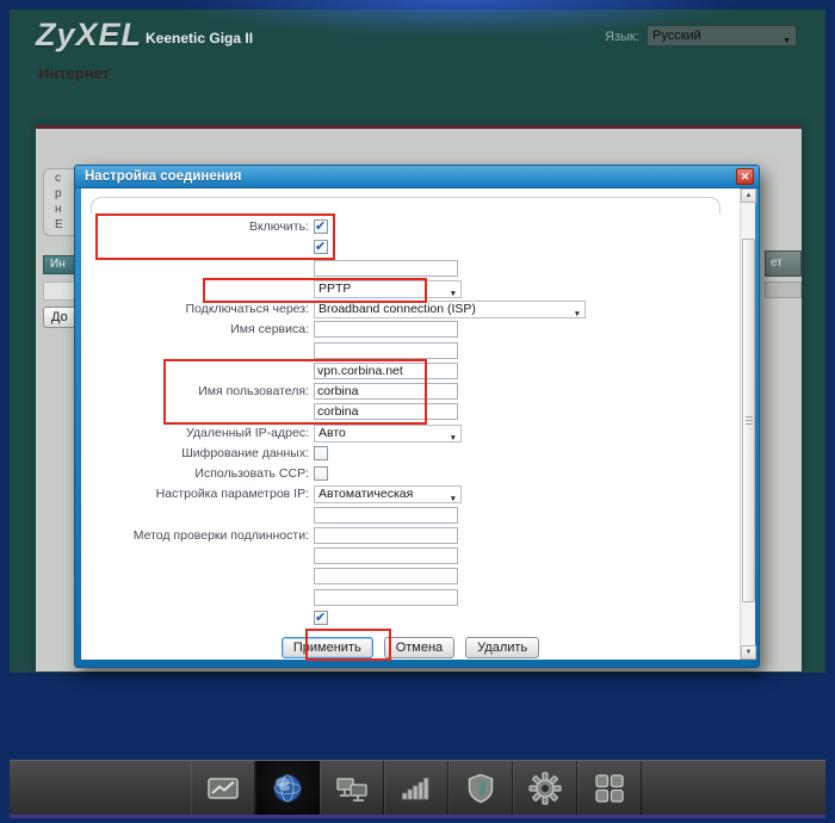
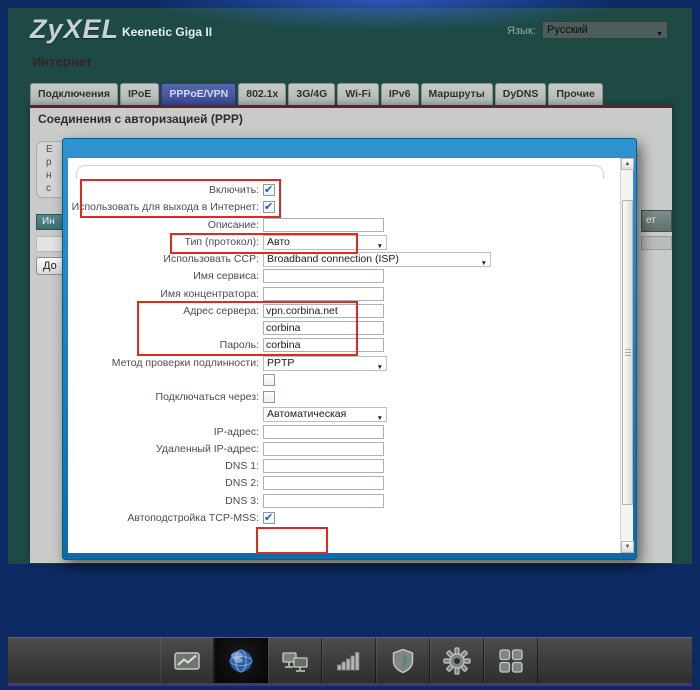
  ZyXEL
  Keenetic Giga II
  Язык:
  Русский
  Интернет
+ Подключения
+ IPoE
+ PPPoE/VPN
+ 802.1x
+ 3G/4G
+ Wi-Fi
+ IPv6
+ Маршруты
+ DyDNS
+ Прочие
+ Соединения с авторизацией (PPP)
- с
+ Е
  р
  н
- Е
+ с
  Ин
  До
  ет
- Настройка соединения
- ✕
  Включить:
  ✔
+ Использовать для выхода в Интернет:
  ✔
+ Описание:
+ Тип (протокол):
- PPTP
+ Авто
- Подключаться через:
+ Использовать CCP:
  Broadband connection (ISP)
  Имя сервиса:
+ Имя концентратора:
+ Адрес сервера:
  vpn.corbina.net
- Имя пользователя:
  corbina
+ Пароль:
  corbina
- Удаленный IP-адрес:
+ Метод проверки подлинности:
- Авто
+ PPTP
- Шифрование данных:
- Использовать CCP:
+ Подключаться через:
- Настройка параметров IP:
  Автоматическая
+ IP-адрес:
- Метод проверки подлинности:
+ Удаленный IP-адрес:
+ DNS 1:
+ DNS 2:
+ DNS 3:
+ Автоподстройка TCP-MSS:
  ✔
- Применить
- Отмена
- Удалить
